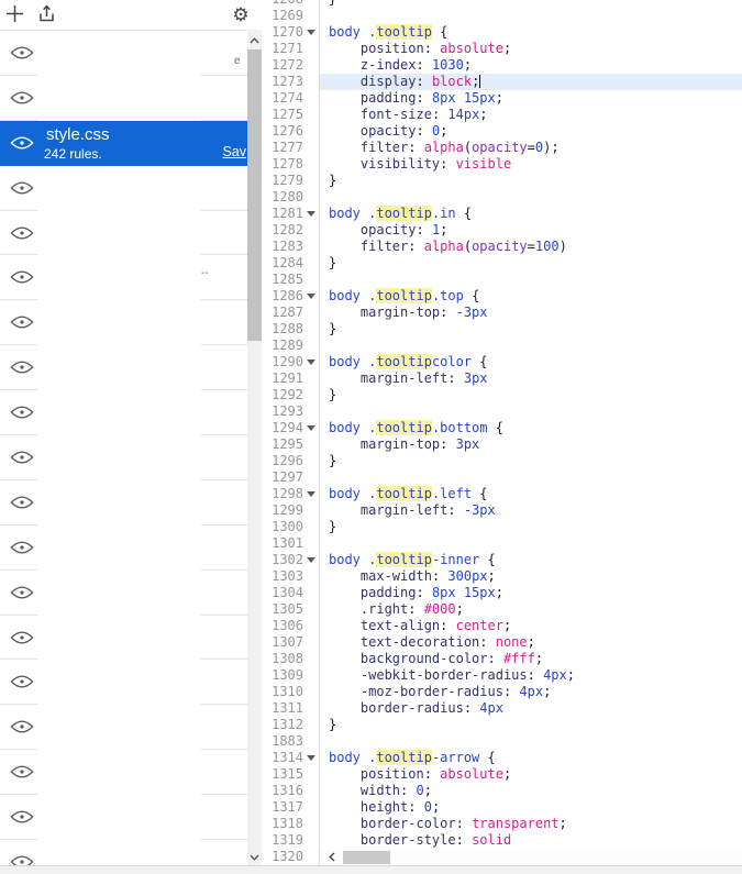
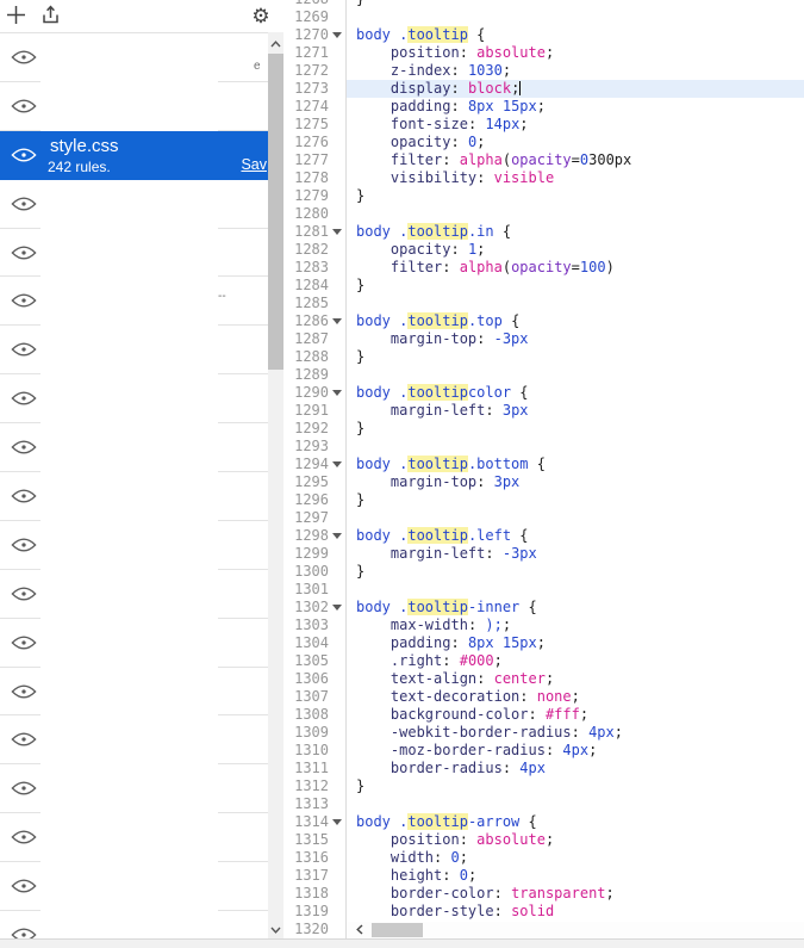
  ⚙
  e
  style.css
  242 rules.
  Sav
  --
  1269
  1270
  1271
  1272
  1273
  1274
  1275
  1276
  1277
  1278
  1279
  1280
  1281
  1282
  1283
  1284
  1285
  1286
  1287
  1288
  1289
  1290
  1291
  1292
  1293
  1294
  1295
  1296
  1297
  1298
  1299
  1300
  1301
  1302
  1303
  1304
  1305
  1306
  1307
  1308
  1309
  1310
  1311
  1312
- 1883
+ 1313
  1314
  1315
  1316
  1317
  1318
  1319
  1320
  body .tooltip {
  position: absolute;
  z-index: 1030;
  display: block;
  padding: 8px 15px;
  font-size: 14px;
  opacity: 0;
- filter: alpha(opacity=0);
+ filter: alpha(opacity=0300px
  visibility: visible
  }
  body .tooltip.in {
  opacity: 1;
  filter: alpha(opacity=100)
  }
  body .tooltip.top {
  margin-top: -3px
  }
  body .tooltipcolor {
  margin-left: 3px
  }
  body .tooltip.bottom {
  margin-top: 3px
  }
  body .tooltip.left {
  margin-left: -3px
  }
  body .tooltip-inner {
- max-width: 300px;
+ max-width: );;
  padding: 8px 15px;
  .right: #000;
  text-align: center;
  text-decoration: none;
  background-color: #fff;
  -webkit-border-radius: 4px;
  -moz-border-radius: 4px;
  border-radius: 4px
  }
  body .tooltip-arrow {
  position: absolute;
  width: 0;
  height: 0;
  border-color: transparent;
  border-style: solid
